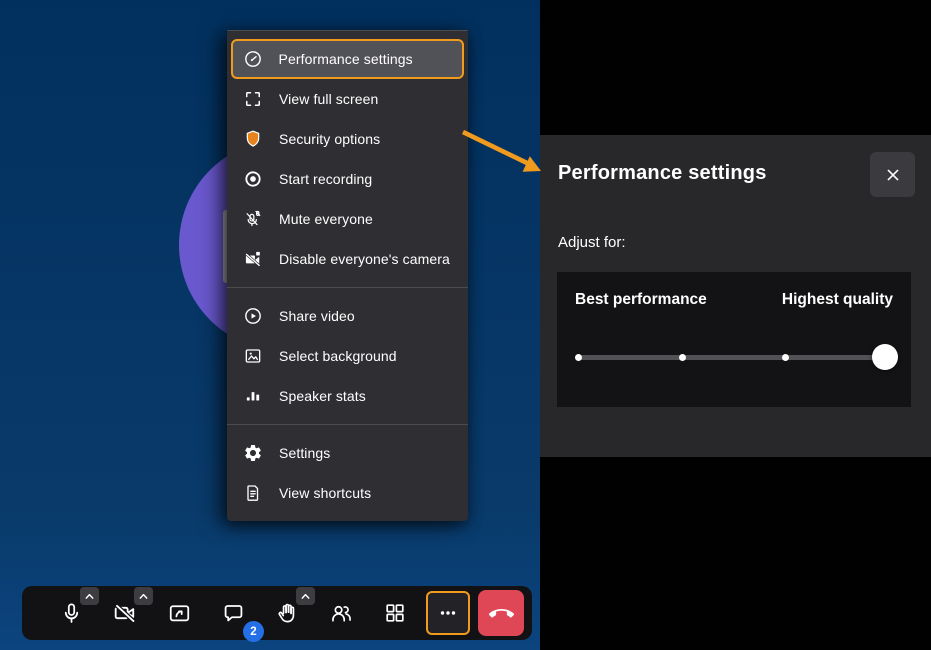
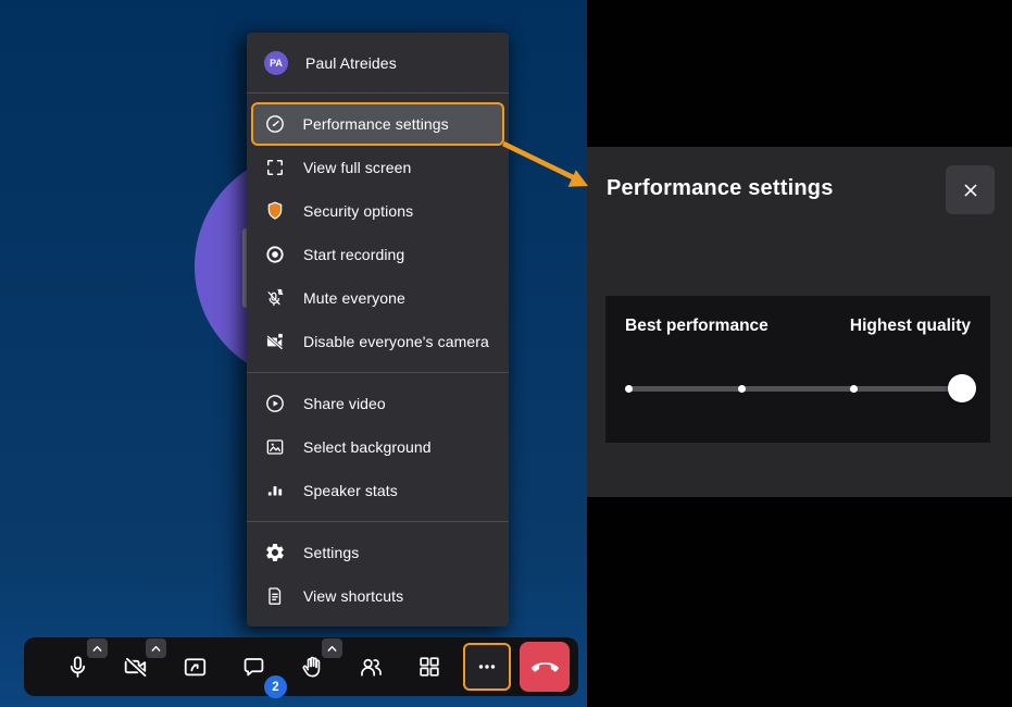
  Performance settings
- Adjust for:
  Best performance
  Highest quality
+ PA
+ Paul Atreides
  Performance settings
  View full screen
  Security options
  Start recording
  Mute everyone
  Disable everyone's camera
  Share video
  Select background
  Speaker stats
  Settings
  View shortcuts
  2
